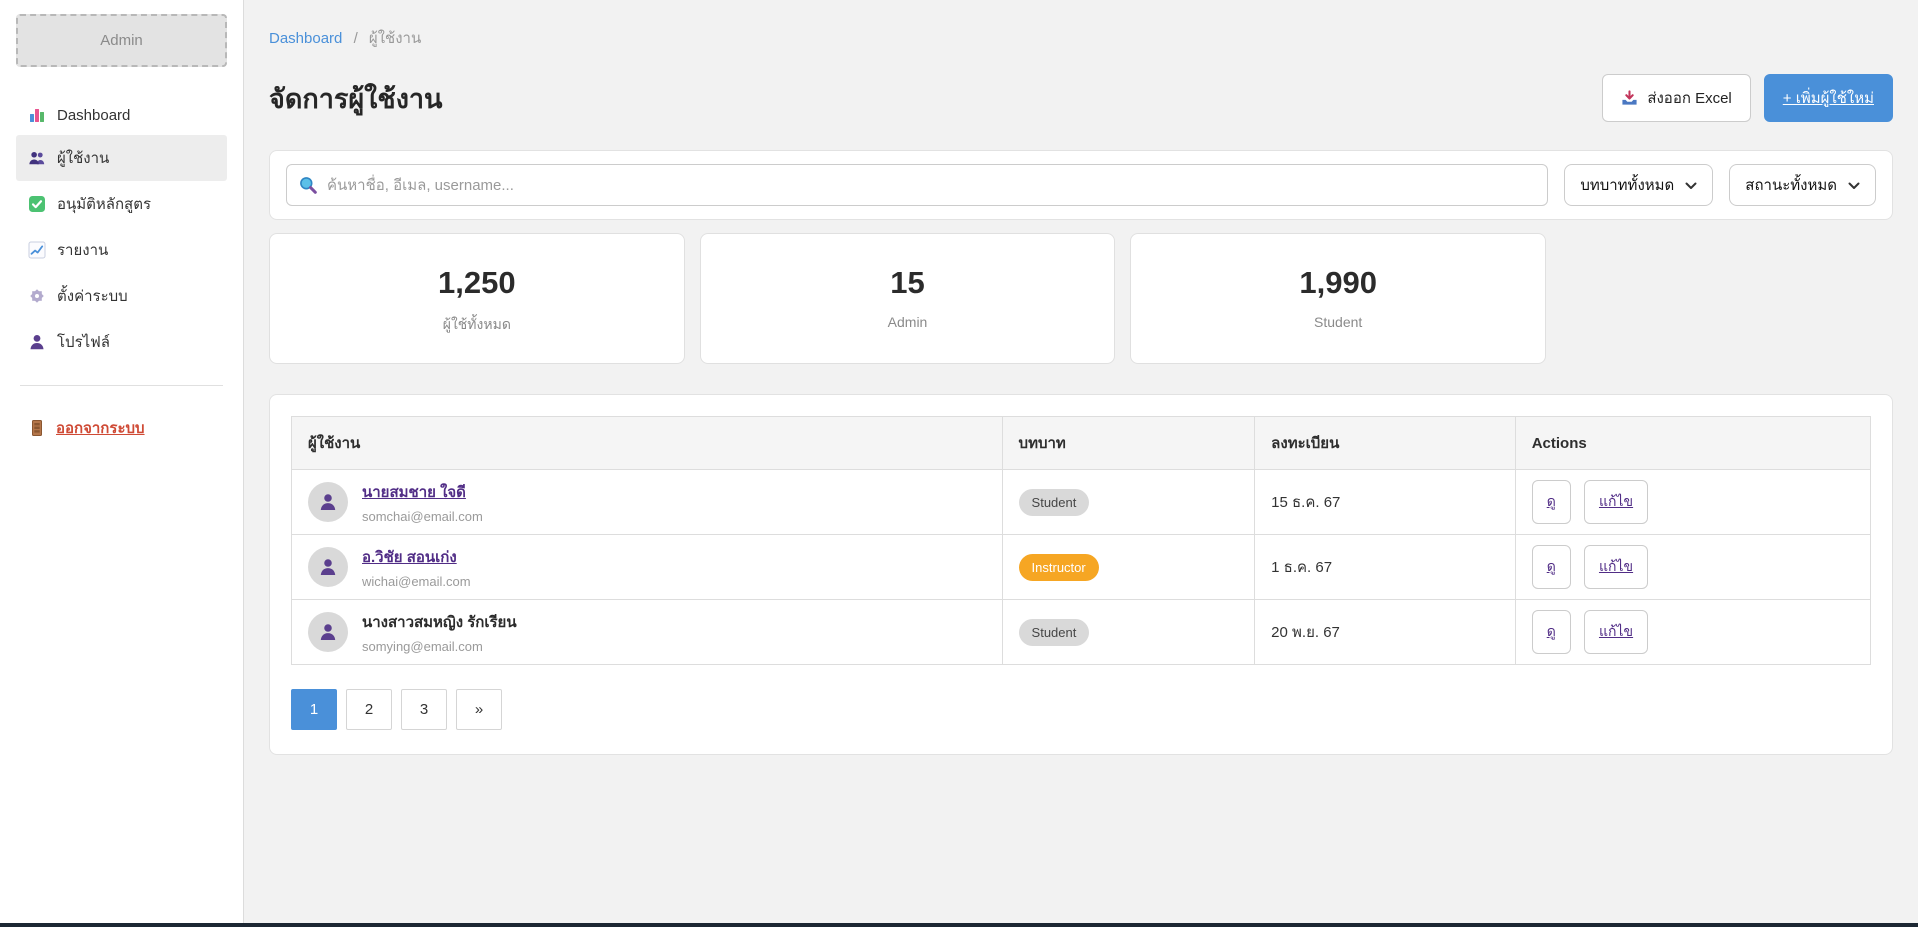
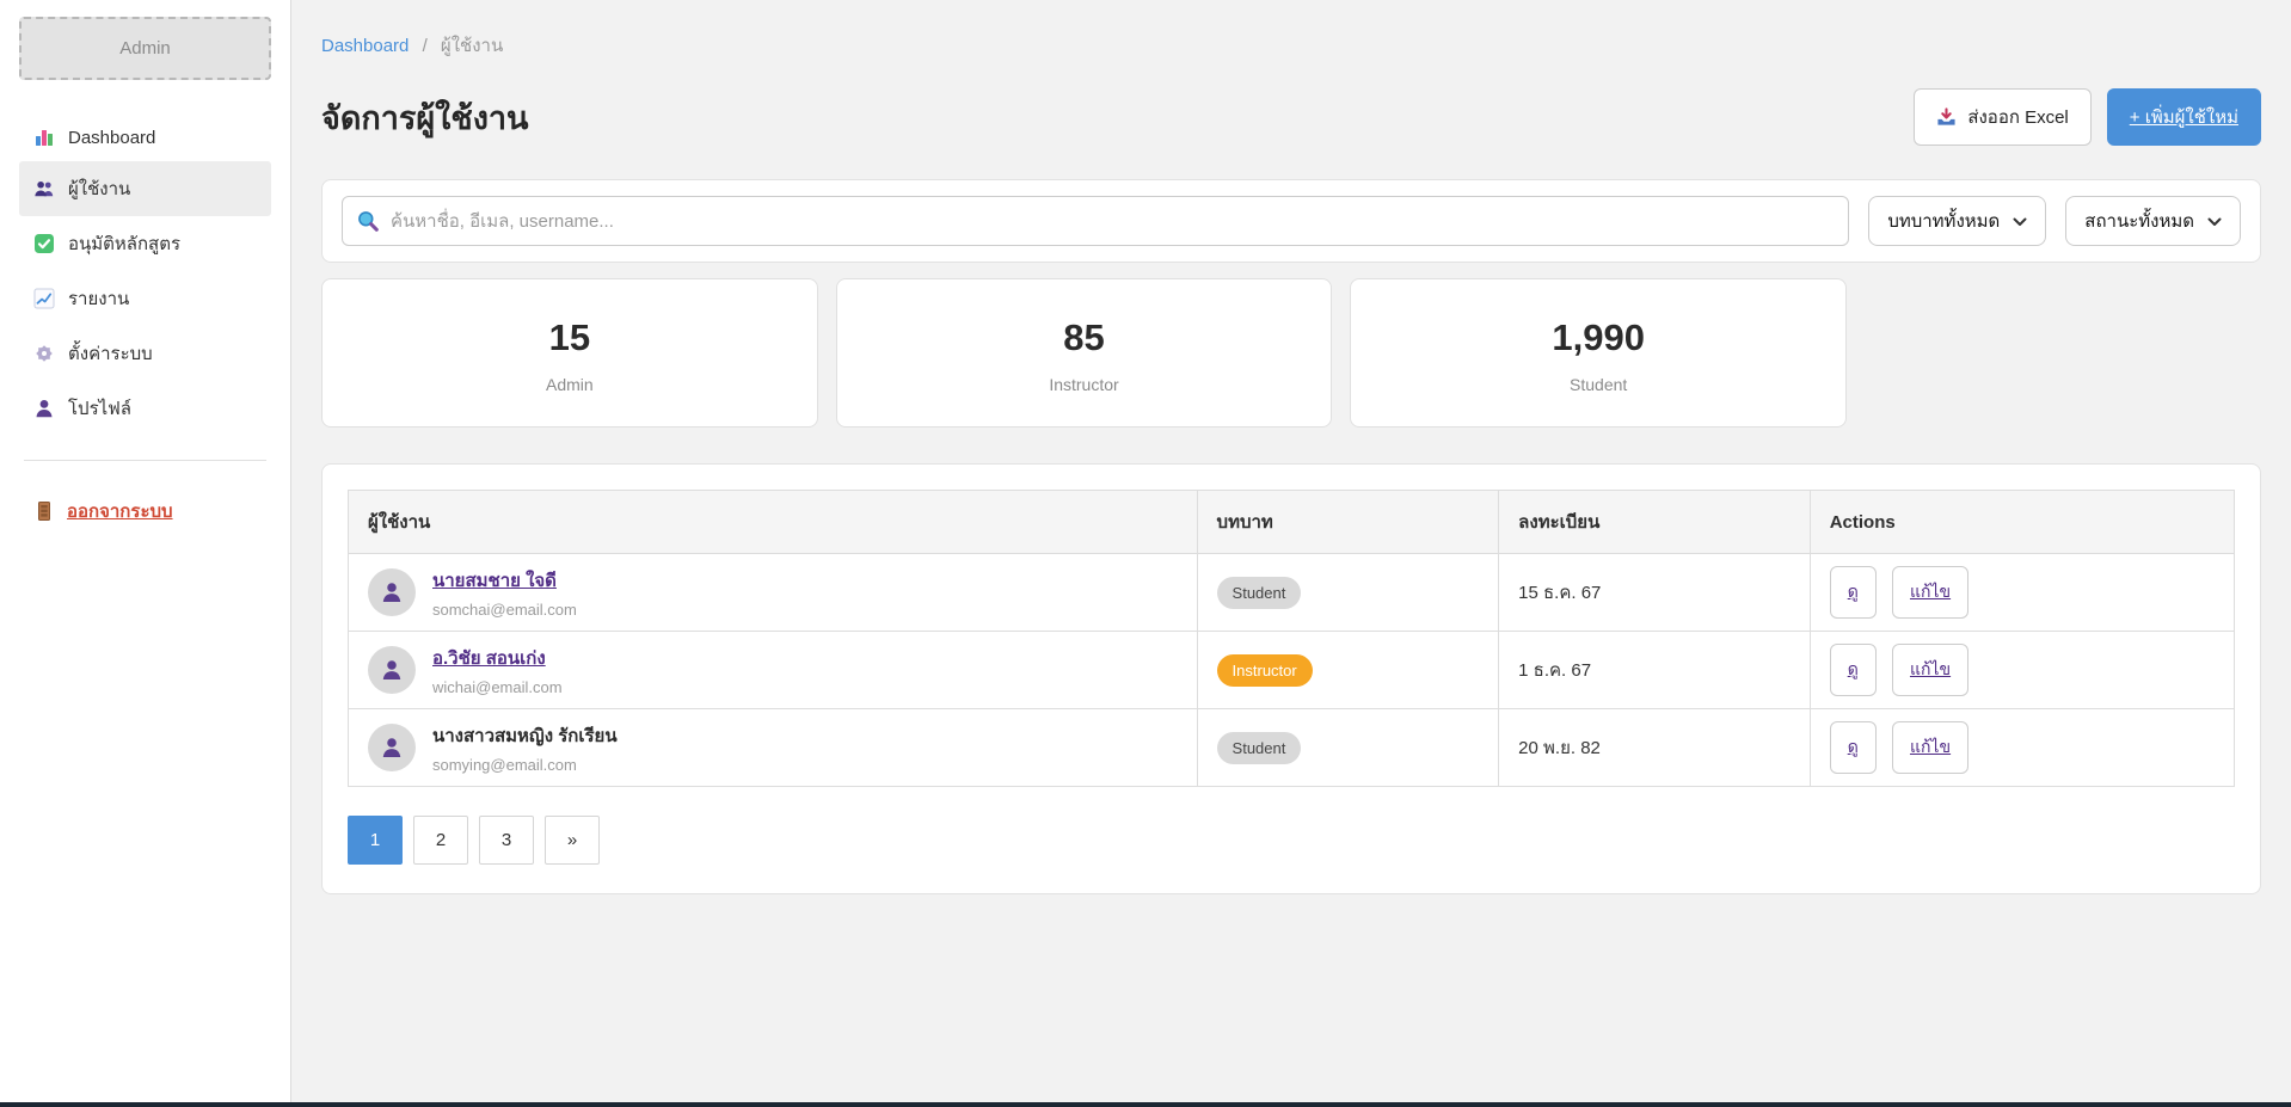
  Admin
  Dashboard
  ผู้ใช้งาน
  อนุมัติหลักสูตร
  รายงาน
  ตั้งค่าระบบ
  โปรไฟล์
  ออกจากระบบ
  Dashboard / ผู้ใช้งาน
  จัดการผู้ใช้งาน
  ส่งออก Excel
  + เพิ่มผู้ใช้ใหม่
  ค้นหาชื่อ, อีเมล, username...
  บทบาททั้งหมด
  สถานะทั้งหมด
- 1,250
- ผู้ใช้ทั้งหมด
  15
  Admin
+ 85
+ Instructor
  1,990
  Student
  ผู้ใช้งาน	บทบาท	ลงทะเบียน	Actions
  นายสมชาย ใจดี somchai@email.com	Student	15 ธ.ค. 67	ดู แก้ไข
  อ.วิชัย สอนเก่ง wichai@email.com	Instructor	1 ธ.ค. 67	ดู แก้ไข
- นางสาวสมหญิง รักเรียน somying@email.com	Student	20 พ.ย. 67	ดู แก้ไข
+ นางสาวสมหญิง รักเรียน somying@email.com	Student	20 พ.ย. 82	ดู แก้ไข
  1
  2
  3
  »
